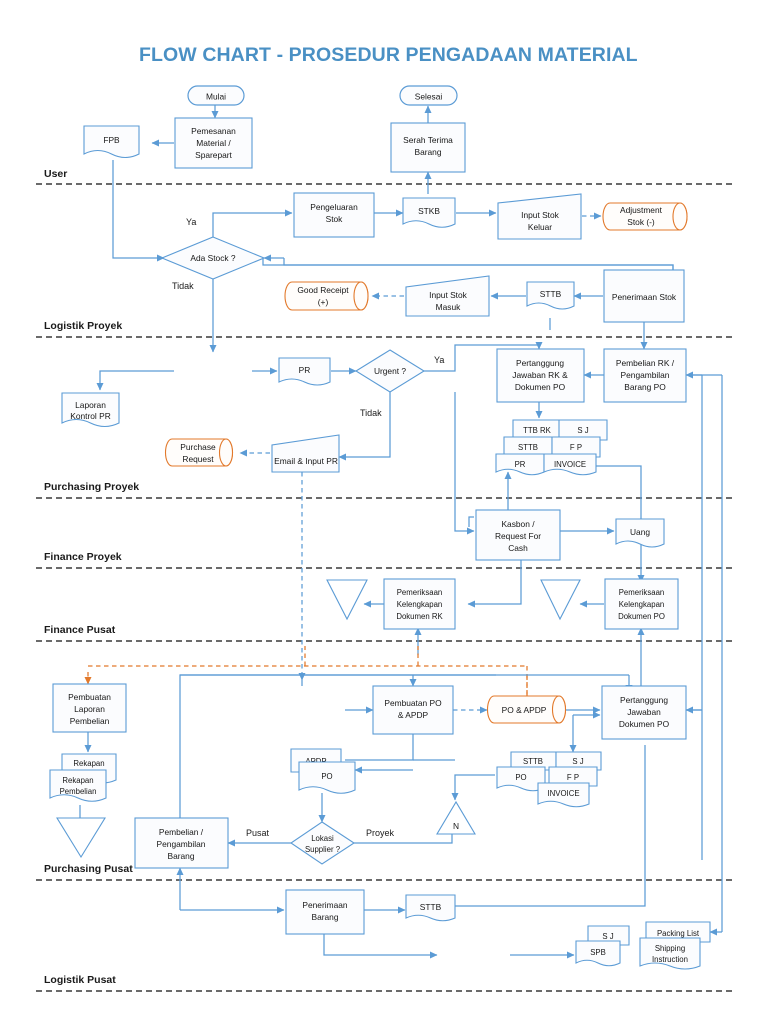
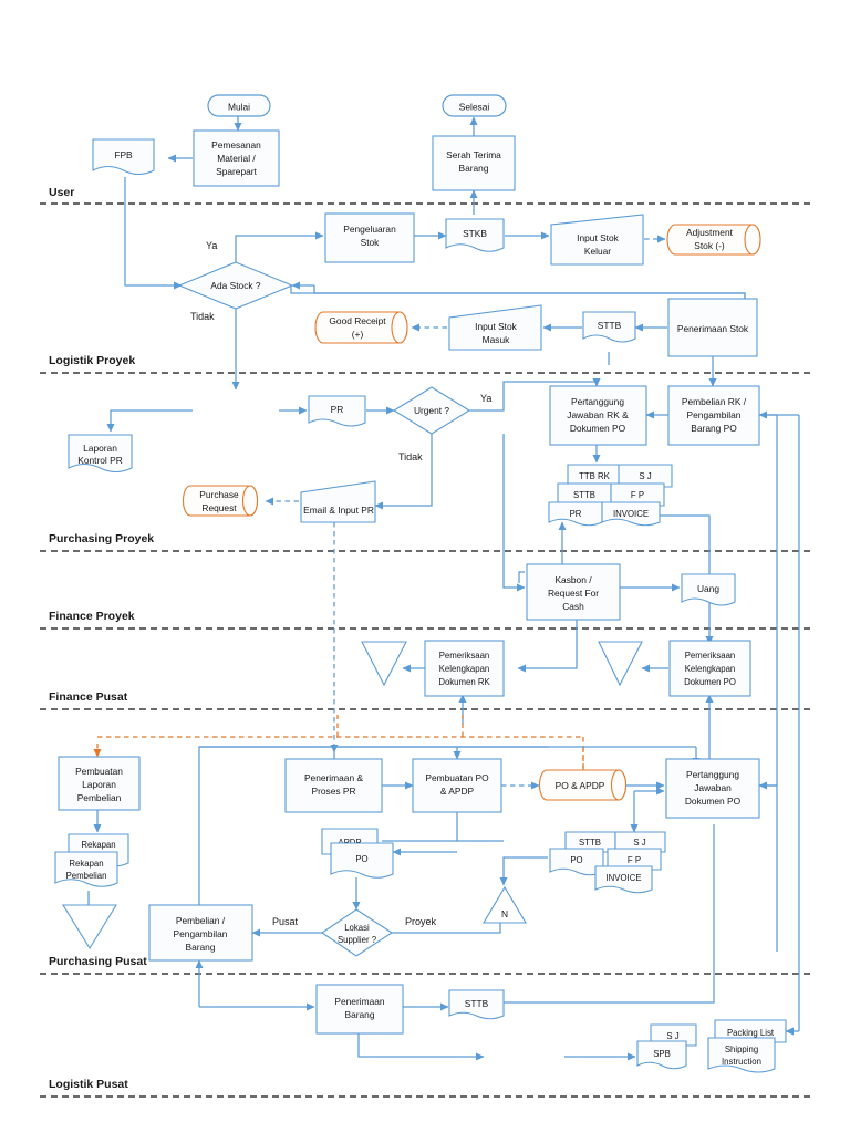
- FLOW CHART - PROSEDUR PENGADAAN MATERIAL
  User
  Logistik Proyek
  Purchasing Proyek
  Finance Proyek
  Finance Pusat
  Purchasing Pusat
  Logistik Pusat
  Mulai
  Selesai
  Pemesanan
  Material /
  Sparepart
  FPB
  Serah Terima
  Barang
  Pengeluaran
  Stok
  STKB
  Input Stok
  Keluar
  Adjustment
  Stok (-)
  Ada Stock ?
  Ya
  Tidak
  Good Receipt
  (+)
  Input Stok
  Masuk
  STTB
  Penerimaan Stok
  PR
  Urgent ?
  Ya
  Tidak
  Laporan
  Kontrol PR
  Purchase
  Request
  Email & Input PR
  Pertanggung
  Jawaban RK &
  Dokumen PO
  Pembelian RK /
  Pengambilan
  Barang PO
  TTB RK
  STTB
  PR
  S J
  F P
  INVOICE
  Kasbon /
  Request For
  Cash
  Uang
  Pemeriksaan
  Kelengkapan
  Dokumen RK
  Pemeriksaan
  Kelengkapan
  Dokumen PO
  Pembuatan
  Laporan
  Pembelian
  Rekapan
  Rekapan
  Pembelian
+ Penerimaan &
+ Proses PR
  Pembuatan PO
  & APDP
  PO & APDP
  Pertanggung
  Jawaban
  Dokumen PO
  PO
  STTB
  PO
  S J
  F P
  INVOICE
  N
  Lokasi
  Supplier ?
  Pusat
  Proyek
  Pembelian /
  Pengambilan
  Barang
  Penerimaan
  Barang
  STTB
  S J
  SPB
  Packing List
  Shipping
  Instruction
